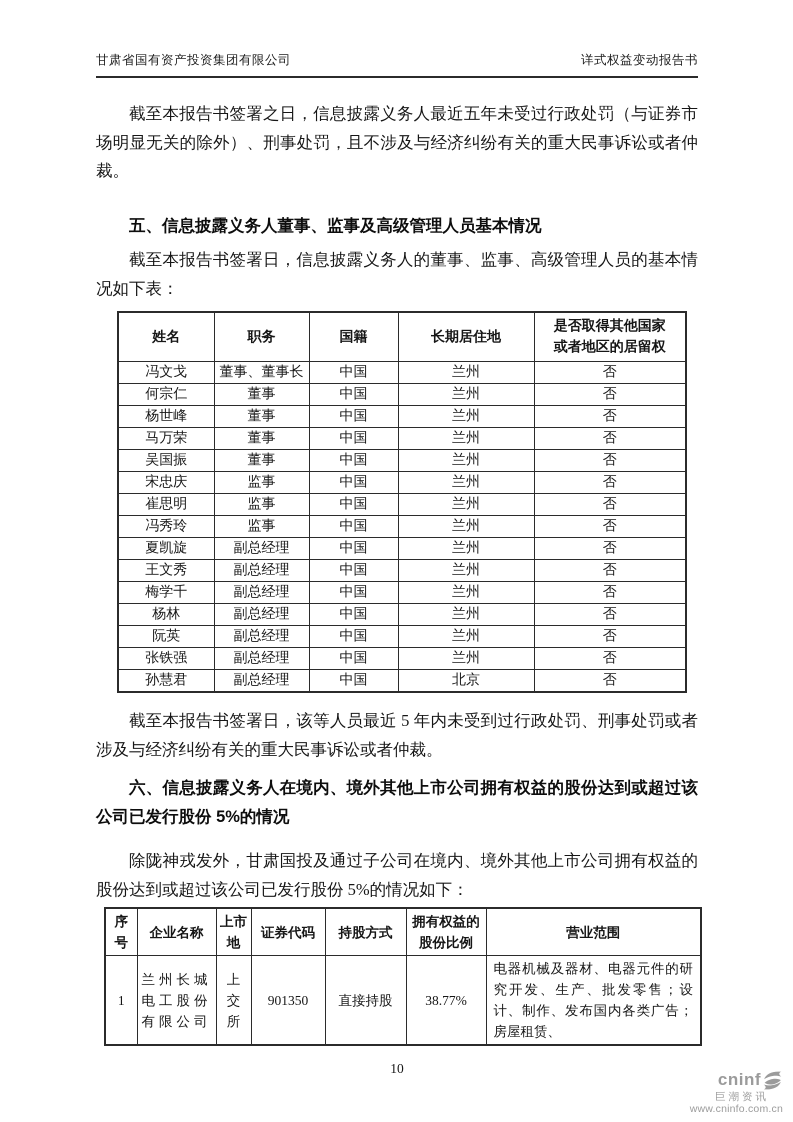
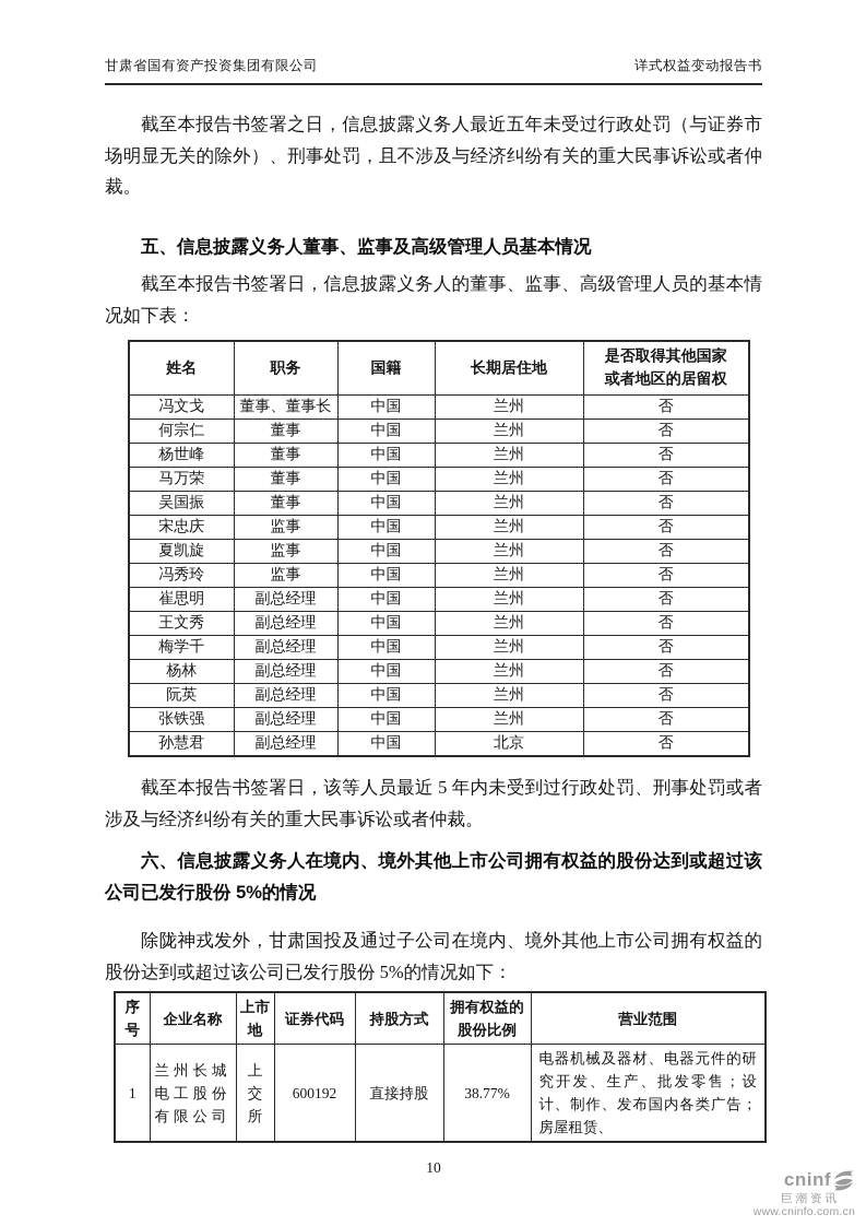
  甘肃省国有资产投资集团有限公司
  详式权益变动报告书
  截至本报告书签署之日，信息披露义务人最近五年未受过行政处罚（与证券市场明显无关的除外）、刑事处罚，且不涉及与经济纠纷有关的重大民事诉讼或者仲裁。
  五、信息披露义务人董事、监事及高级管理人员基本情况
  截至本报告书签署日，信息披露义务人的董事、监事、高级管理人员的基本情况如下表：
  姓名	职务	国籍	长期居住地	是否取得其他国家 或者地区的居留权
  冯文戈	董事、董事长	中国	兰州	否
  何宗仁	董事	中国	兰州	否
  杨世峰	董事	中国	兰州	否
  马万荣	董事	中国	兰州	否
  吴国振	董事	中国	兰州	否
  宋忠庆	监事	中国	兰州	否
- 崔思明	监事	中国	兰州	否
+ 夏凯旋	监事	中国	兰州	否
  冯秀玲	监事	中国	兰州	否
- 夏凯旋	副总经理	中国	兰州	否
+ 崔思明	副总经理	中国	兰州	否
  王文秀	副总经理	中国	兰州	否
  梅学千	副总经理	中国	兰州	否
  杨林	副总经理	中国	兰州	否
  阮英	副总经理	中国	兰州	否
  张铁强	副总经理	中国	兰州	否
  孙慧君	副总经理	中国	北京	否
  截至本报告书签署日，该等人员最近 5 年内未受到过行政处罚、刑事处罚或者涉及与经济纠纷有关的重大民事诉讼或者仲裁。
  六、信息披露义务人在境内、境外其他上市公司拥有权益的股份达到或超过该公司已发行股份 5%的情况
  除陇神戎发外，甘肃国投及通过子公司在境内、境外其他上市公司拥有权益的股份达到或超过该公司已发行股份 5%的情况如下：
  序 号	企业名称	上市 地	证券代码	持股方式	拥有权益的 股份比例	营业范围
- 1	兰州长城 电工股份 有限公司	上交 所	901350	直接持股	38.77%	电器机械及器材、电器元件的研究开发、生产、批发零售；设计、制作、发布国内各类广告；房屋租赁、
+ 1	兰州长城 电工股份 有限公司	上交 所	600192	直接持股	38.77%	电器机械及器材、电器元件的研究开发、生产、批发零售；设计、制作、发布国内各类广告；房屋租赁、
  10
  cninf
  巨潮资讯
  www.cninfo.com.cn
